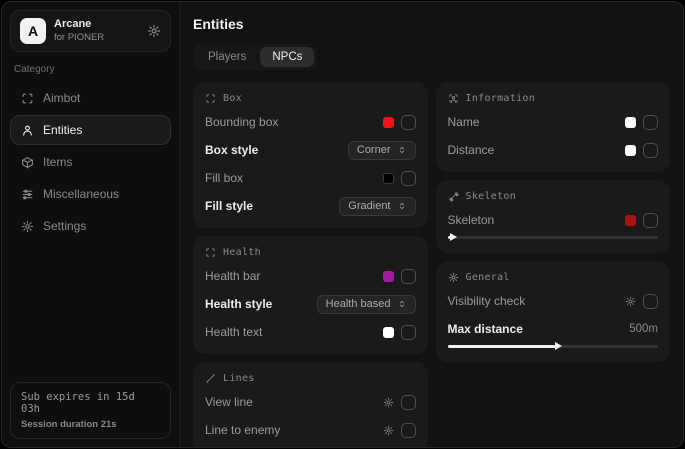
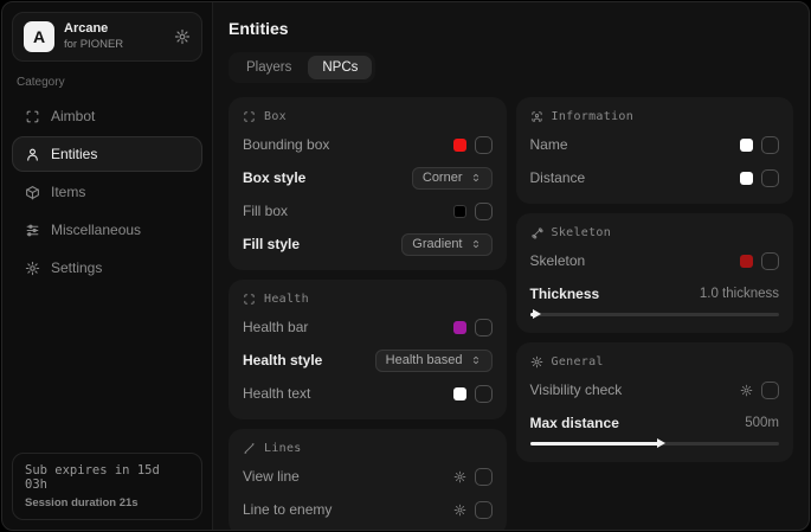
  A
  Arcane
  for PIONER
  Category
  Aimbot
  Entities
  Items
  Miscellaneous
  Settings
  Sub expires in 15d 03h
  Session duration 21s
  Entities
  Players
  NPCs
  Box
  Bounding box
  Box style
  Corner
  Fill box
  Fill style
  Gradient
  Health
  Health bar
  Health style
  Health based
  Health text
  Lines
  View line
  Line to enemy
  Information
  Name
  Distance
  Skeleton
  Skeleton
+ Thickness
+ 1.0 thickness
  General
  Visibility check
  Max distance
  500m
